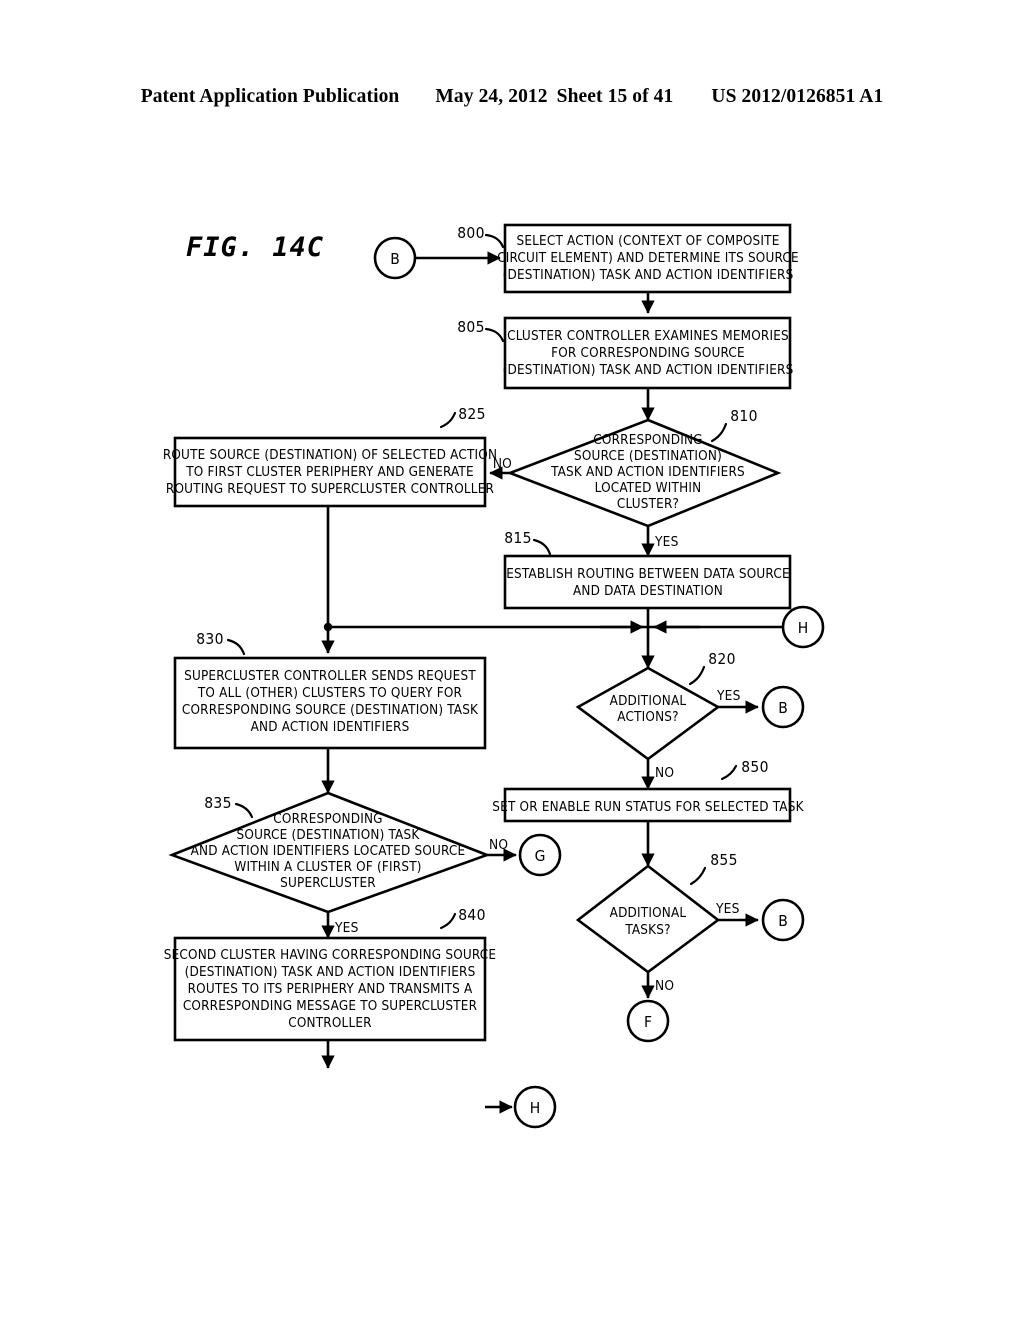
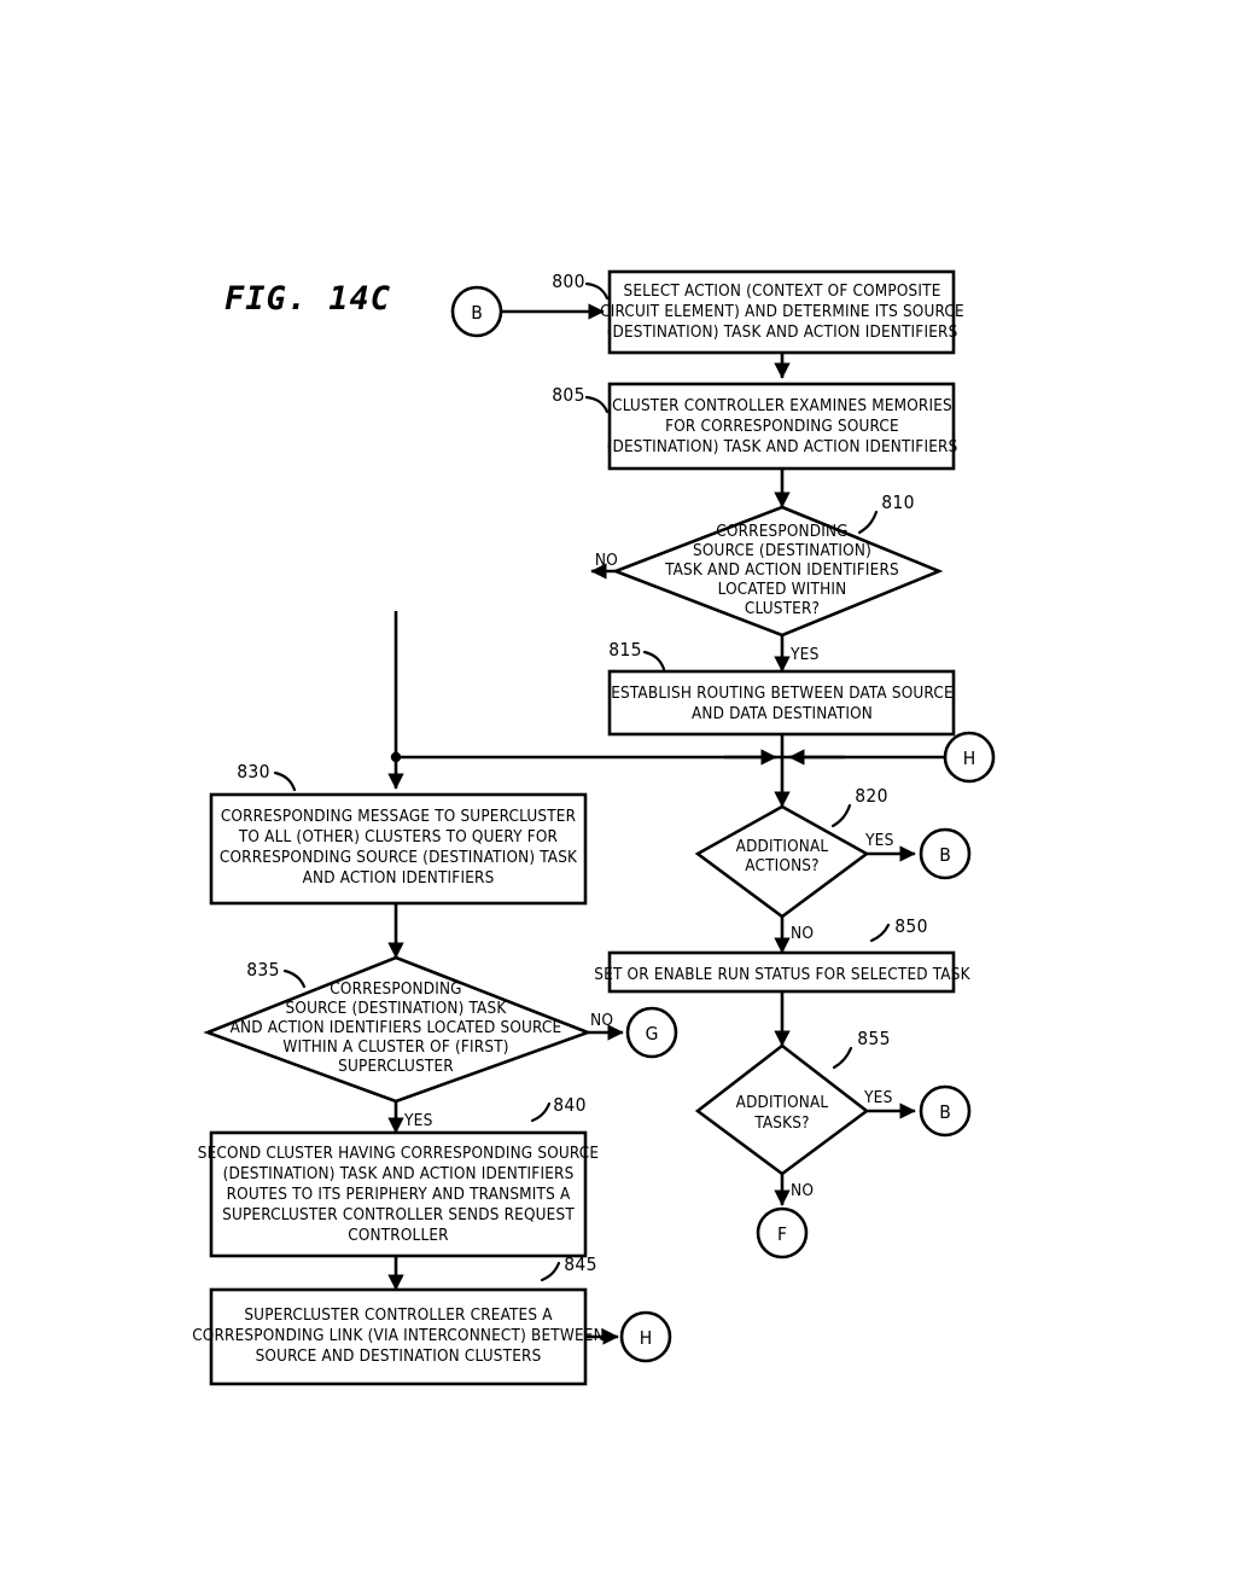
- Patent Application Publication
- May 24, 2012
- Sheet 15 of 41
- US 2012/0126851 A1
  FIG. 14C
  SELECT ACTION (CONTEXT OF COMPOSITE
  CIRCUIT ELEMENT) AND DETERMINE ITS SOURCE
  (DESTINATION) TASK AND ACTION IDENTIFIERS
  800
  CLUSTER CONTROLLER EXAMINES MEMORIES
  FOR CORRESPONDING SOURCE
  (DESTINATION) TASK AND ACTION IDENTIFIERS
  805
  CORRESPONDING
  SOURCE (DESTINATION)
  TASK AND ACTION IDENTIFIERS
  LOCATED WITHIN
  CLUSTER?
  810
  NO
  YES
  ESTABLISH ROUTING BETWEEN DATA SOURCE
  AND DATA DESTINATION
  815
  ADDITIONAL
  ACTIONS?
  820
  YES
  NO
- ROUTE SOURCE (DESTINATION) OF SELECTED ACTION
- TO FIRST CLUSTER PERIPHERY AND GENERATE
- ROUTING REQUEST TO SUPERCLUSTER CONTROLLER
- 825
- SUPERCLUSTER CONTROLLER SENDS REQUEST
+ CORRESPONDING MESSAGE TO SUPERCLUSTER
  TO ALL (OTHER) CLUSTERS TO QUERY FOR
  CORRESPONDING SOURCE (DESTINATION) TASK
  AND ACTION IDENTIFIERS
  830
  CORRESPONDING
  SOURCE (DESTINATION) TASK
  AND ACTION IDENTIFIERS LOCATED SOURCE
  WITHIN A CLUSTER OF (FIRST)
  SUPERCLUSTER
  835
  NO
  YES
  SECOND CLUSTER HAVING CORRESPONDING SOURCE
  (DESTINATION) TASK AND ACTION IDENTIFIERS
  ROUTES TO ITS PERIPHERY AND TRANSMITS A
- CORRESPONDING MESSAGE TO SUPERCLUSTER
+ SUPERCLUSTER CONTROLLER SENDS REQUEST
  CONTROLLER
  840
+ SUPERCLUSTER CONTROLLER CREATES A
+ CORRESPONDING LINK (VIA INTERCONNECT) BETWEEN
+ SOURCE AND DESTINATION CLUSTERS
+ 845
  SET OR ENABLE RUN STATUS FOR SELECTED TASK
  850
  ADDITIONAL
  TASKS?
  855
  YES
  NO
  B
  H
  B
  G
  B
  F
  H
